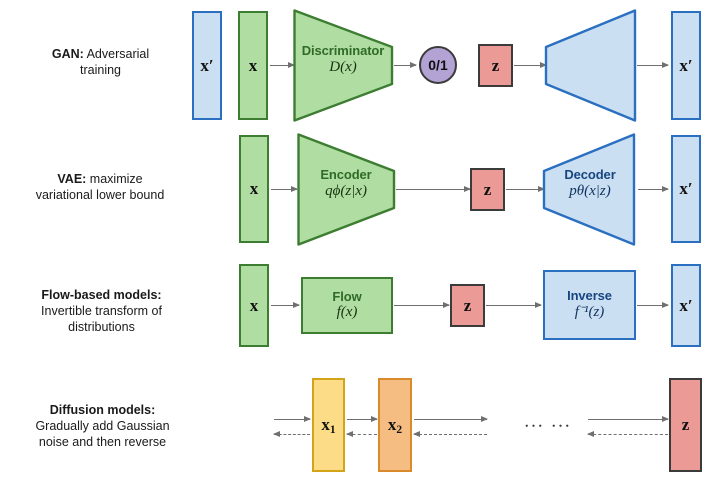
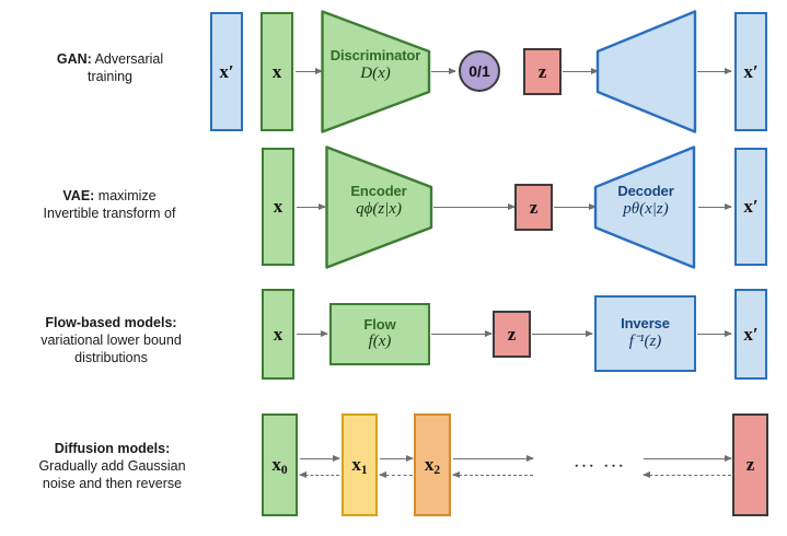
  GAN: Adversarial
  training
  x′
  x
  Discriminator
  D(x)
  0/1
  z
  x′
  VAE: maximize
- variational lower bound
+ Invertible transform of
  x
  Encoder
  qϕ(z|x)
  z
  Decoder
  pθ(x|z)
  x′
  Flow-based models:
- Invertible transform of
+ variational lower bound
  distributions
  x
  Flow
  f(x)
  z
  Inverse
  f⁻¹(z)
  x′
  Diffusion models:
  Gradually add Gaussian
  noise and then reverse
+ x0
  x1
  x2
  ∙∙∙ ∙∙∙
  z
